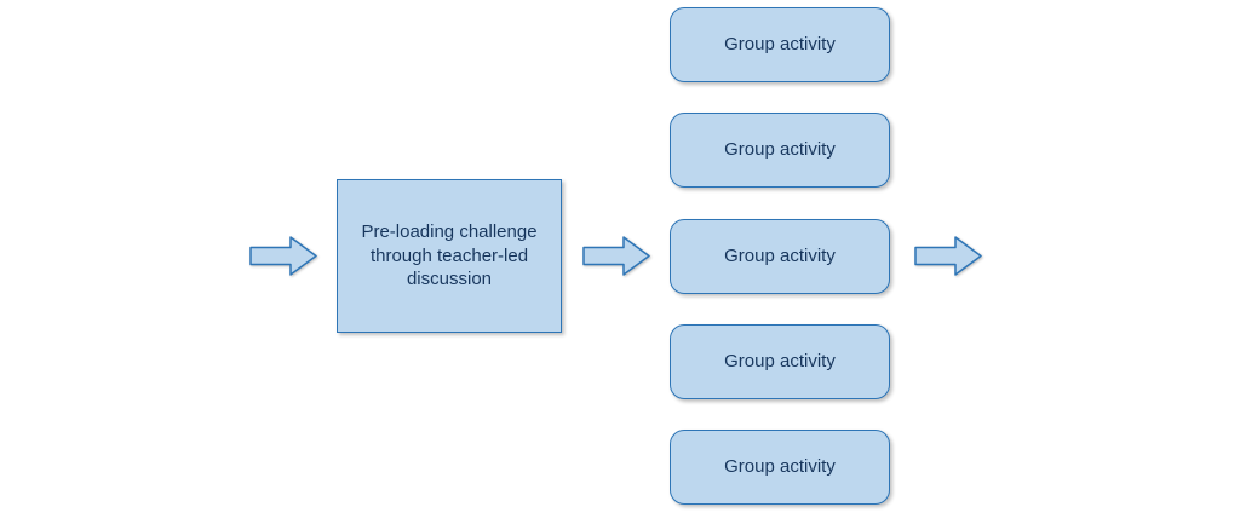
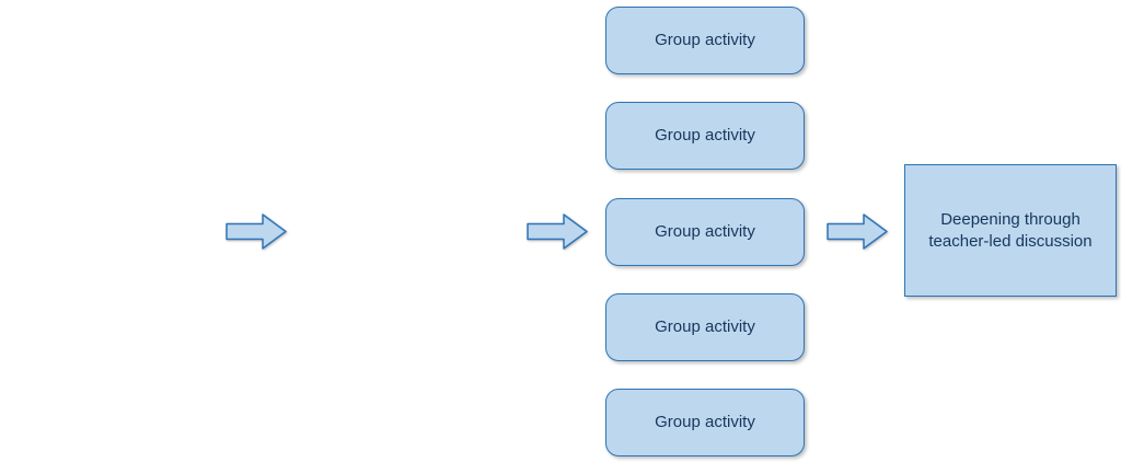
- Pre-loading challenge through teacher-led discussion
  Group activity
  Group activity
  Group activity
  Group activity
  Group activity
+ Deepening through teacher-led discussion
